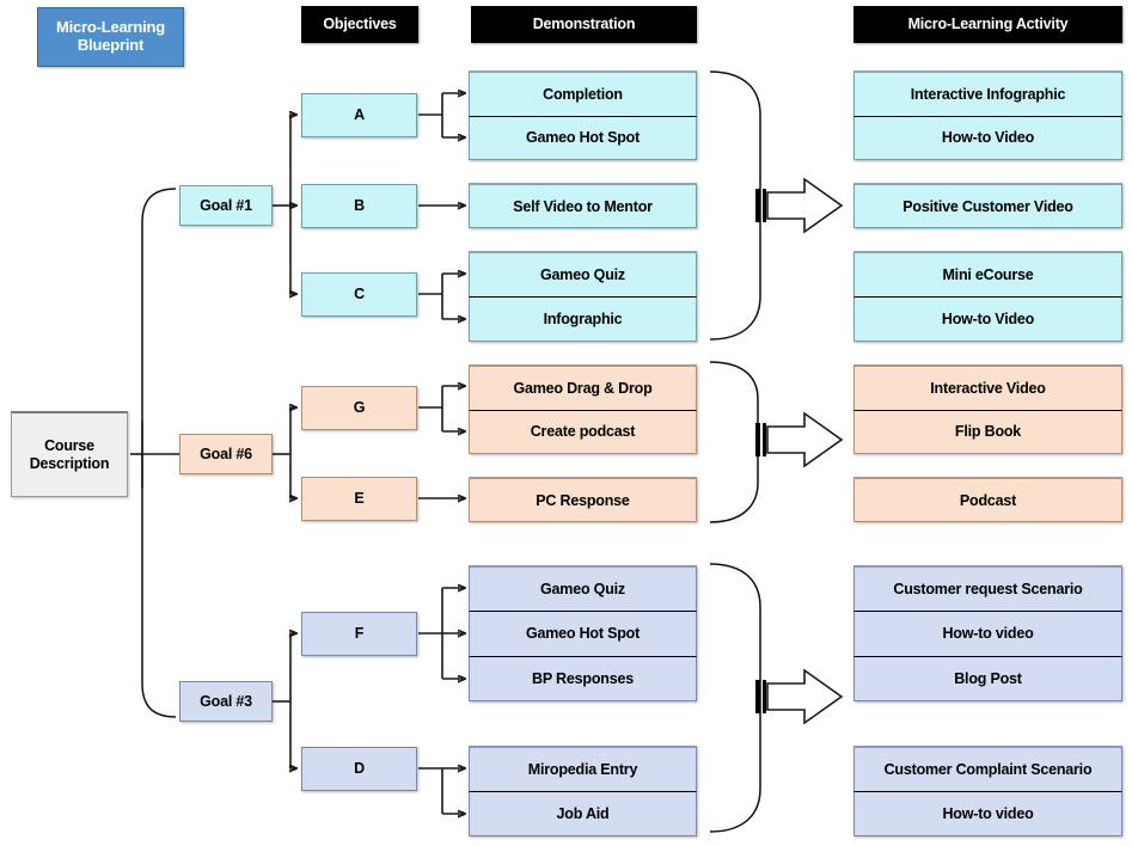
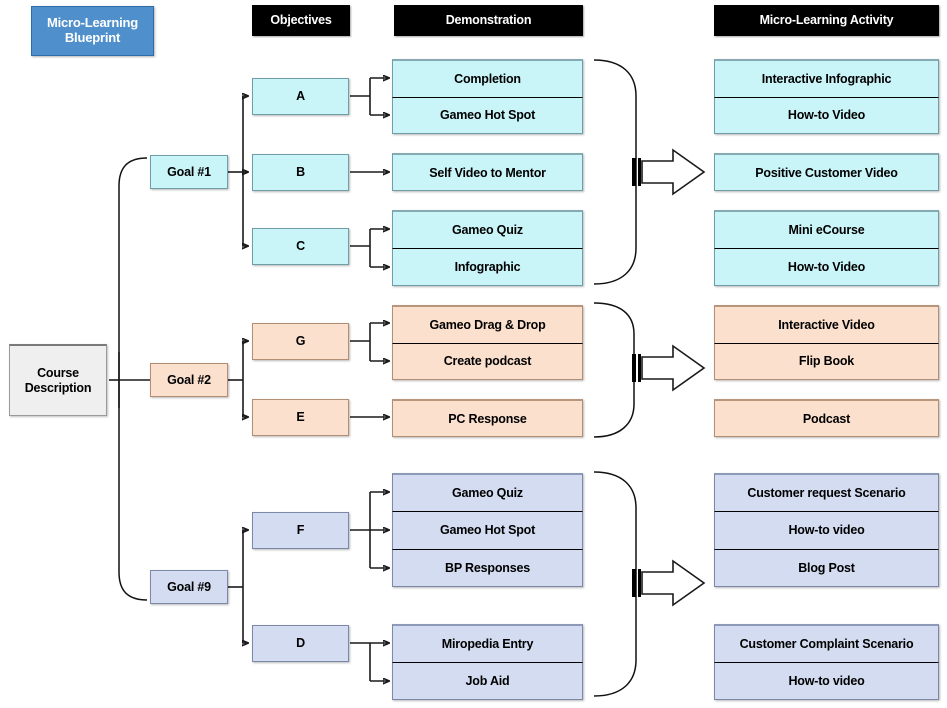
  Micro-Learning Blueprint
  Objectives
  Demonstration
  Micro-Learning Activity
  Course Description
  Goal #1
  A
  B
  C
  Completion
  Gameo Hot Spot
  Self Video to Mentor
  Gameo Quiz
  Infographic
  Interactive Infographic
  How-to Video
  Positive Customer Video
  Mini eCourse
  How-to Video
- Goal #6
+ Goal #2
  G
  E
  Gameo Drag & Drop
  Create podcast
  PC Response
  Interactive Video
  Flip Book
  Podcast
- Goal #3
+ Goal #9
  F
  D
  Gameo Quiz
  Gameo Hot Spot
  BP Responses
  Miropedia Entry
  Job Aid
  Customer request Scenario
  How-to video
  Blog Post
  Customer Complaint Scenario
  How-to video
